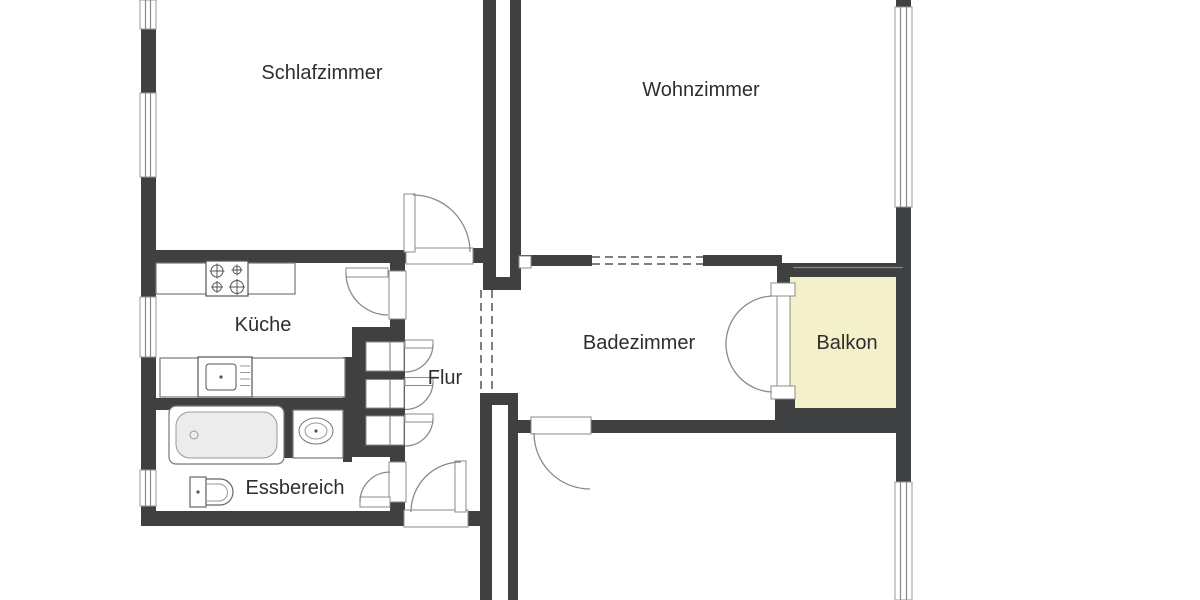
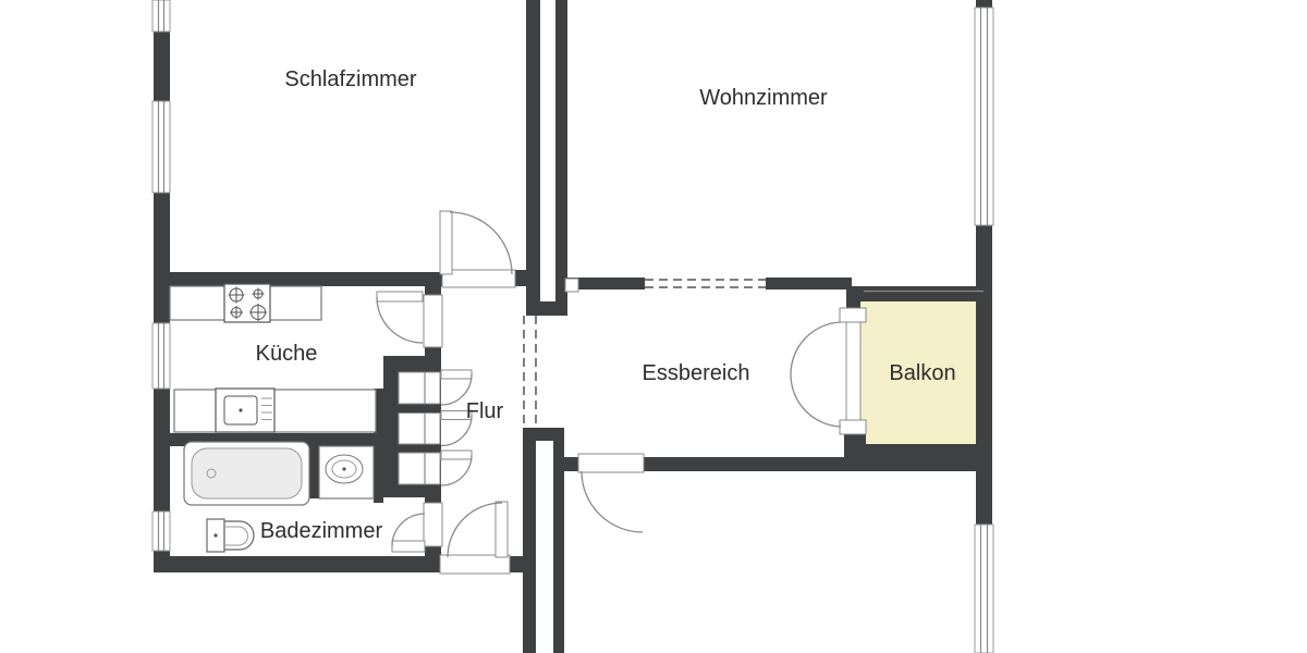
  Schlafzimmer
  Wohnzimmer
  Küche
  Flur
- Badezimmer
+ Essbereich
  Balkon
- Essbereich
+ Badezimmer
